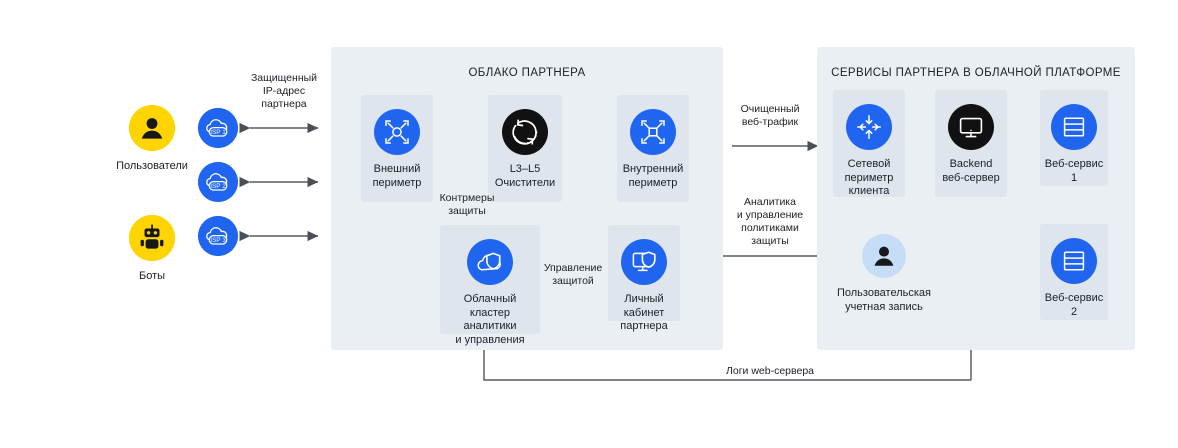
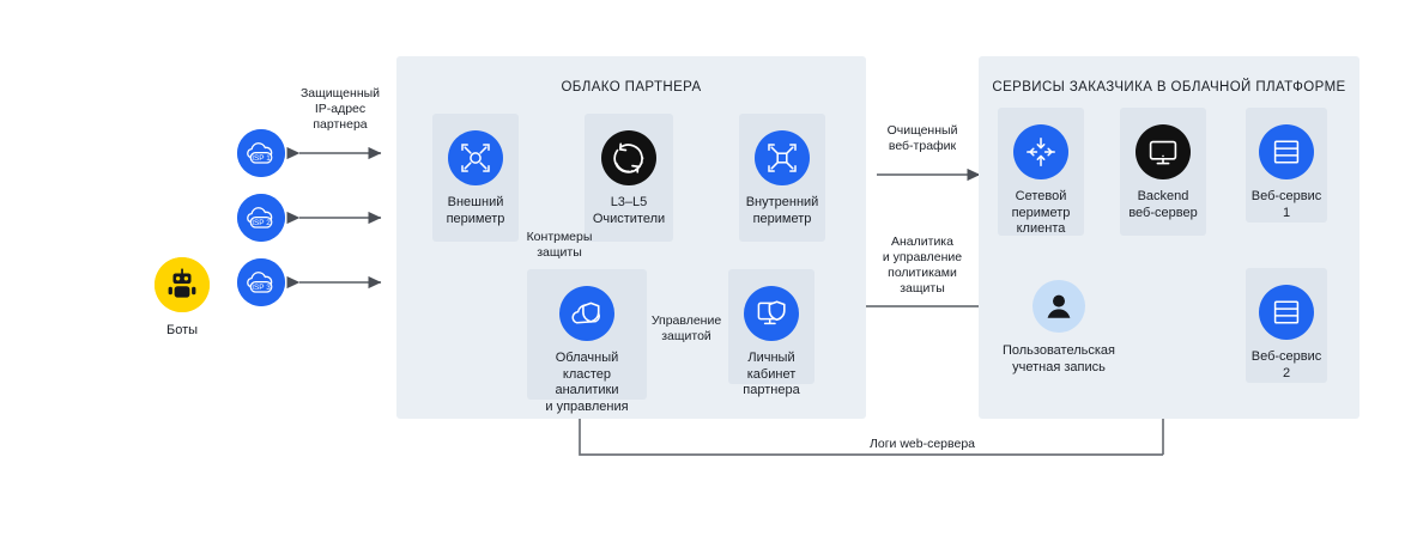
- Пользователи
  Боты
  Защищенный
  IP-адрес
  партнера
  ОБЛАКО ПАРТНЕРА
  Внешний
  периметр
  L3–L5
  Очистители
  Внутренний
  периметр
  Облачный
  кластер
  аналитики
  и управления
  Личный
  кабинет
  партнера
  Контрмеры
  защиты
  Управление
  защитой
  Очищенный
  веб-трафик
  Аналитика
  и управление
  политиками
  защиты
  Логи web-сервера
- СЕРВИСЫ ПАРТНЕРА В ОБЛАЧНОЙ ПЛАТФОРМЕ
+ СЕРВИСЫ ЗАКАЗЧИКА В ОБЛАЧНОЙ ПЛАТФОРМЕ
  Сетевой
  периметр
  клиента
  Backend
  веб-сервер
  Веб-сервис
  1
  Веб-сервис
  2
  Пользовательская
  учетная запись
